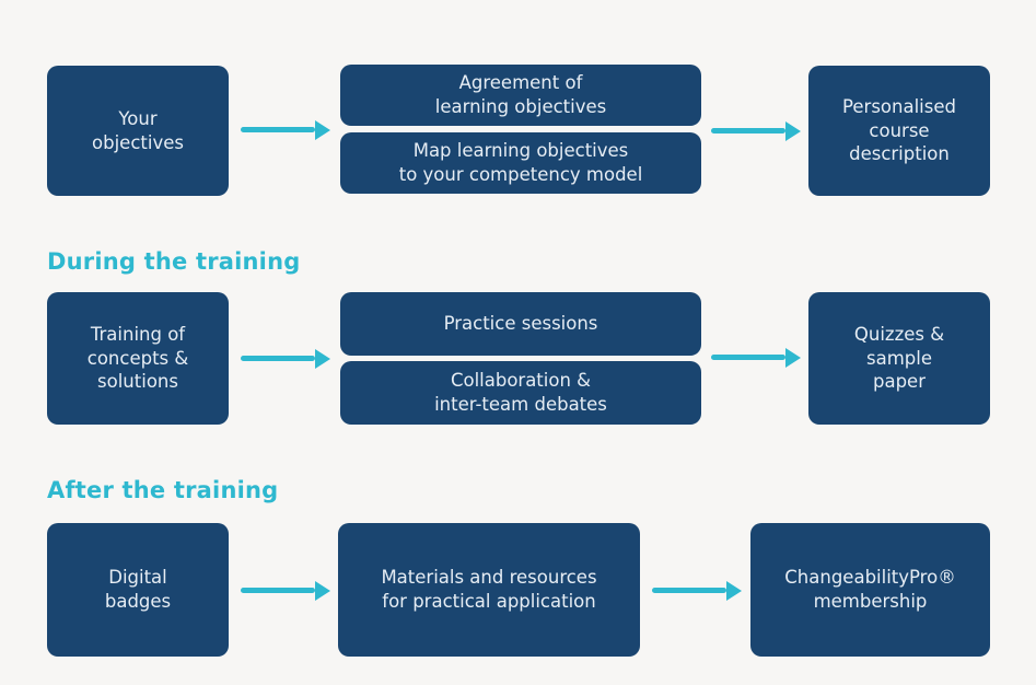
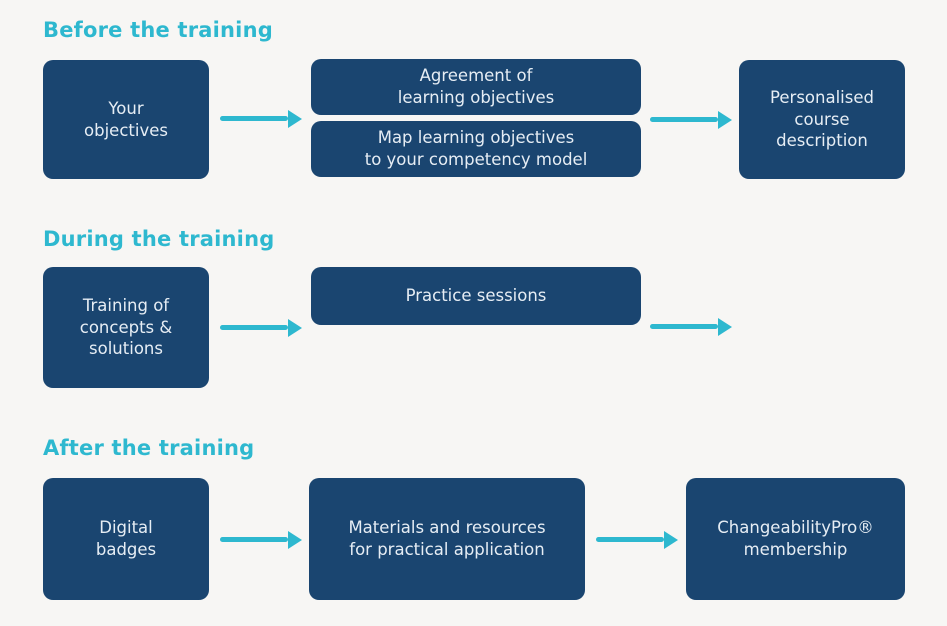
+ Before the training
  Your
  objectives
  Agreement of
  learning objectives
  Map learning objectives
  to your competency model
  Personalised
  course
  description
  During the training
  Training of
  concepts &
  solutions
  Practice sessions
- Collaboration &
- inter-team debates
- Quizzes &
- sample
- paper
  After the training
  Digital
  badges
  Materials and resources
  for practical application
  ChangeabilityPro®
  membership
